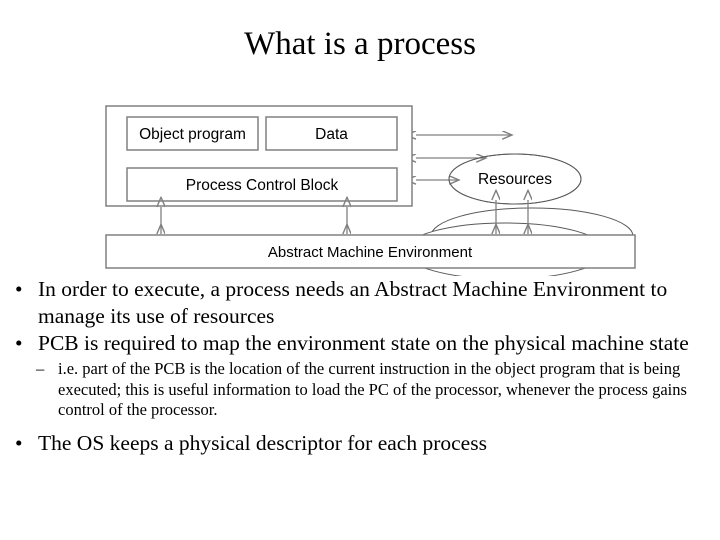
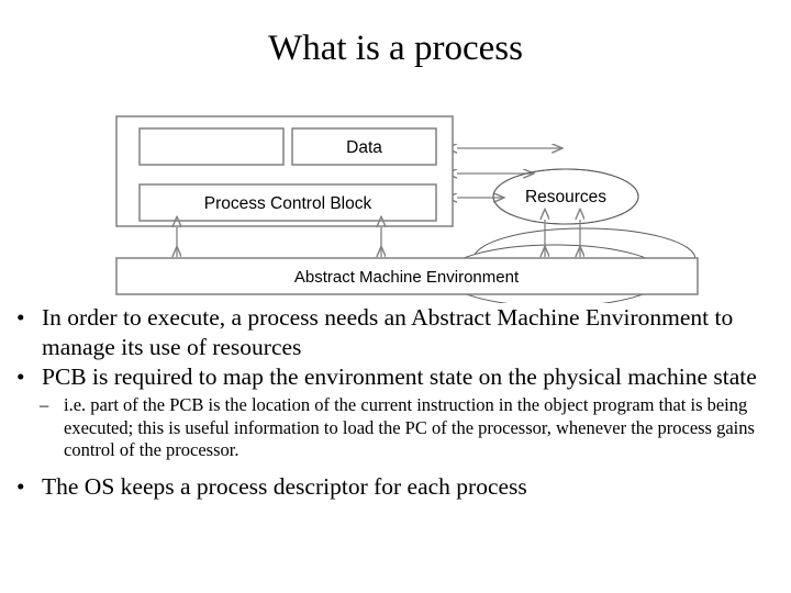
  What is a process
  Resources
- Object program
  Data
  Process Control Block
  Abstract Machine Environment
  •
  In order to execute, a process needs an Abstract Machine Environment to manage its use of resources
  •
  PCB is required to map the environment state on the physical machine state
  –
  i.e. part of the PCB is the location of the current instruction in the object program that is being executed; this is useful information to load the PC of the processor, whenever the process gains control of the processor.
  •
- The OS keeps a physical descriptor for each process
+ The OS keeps a process descriptor for each process
